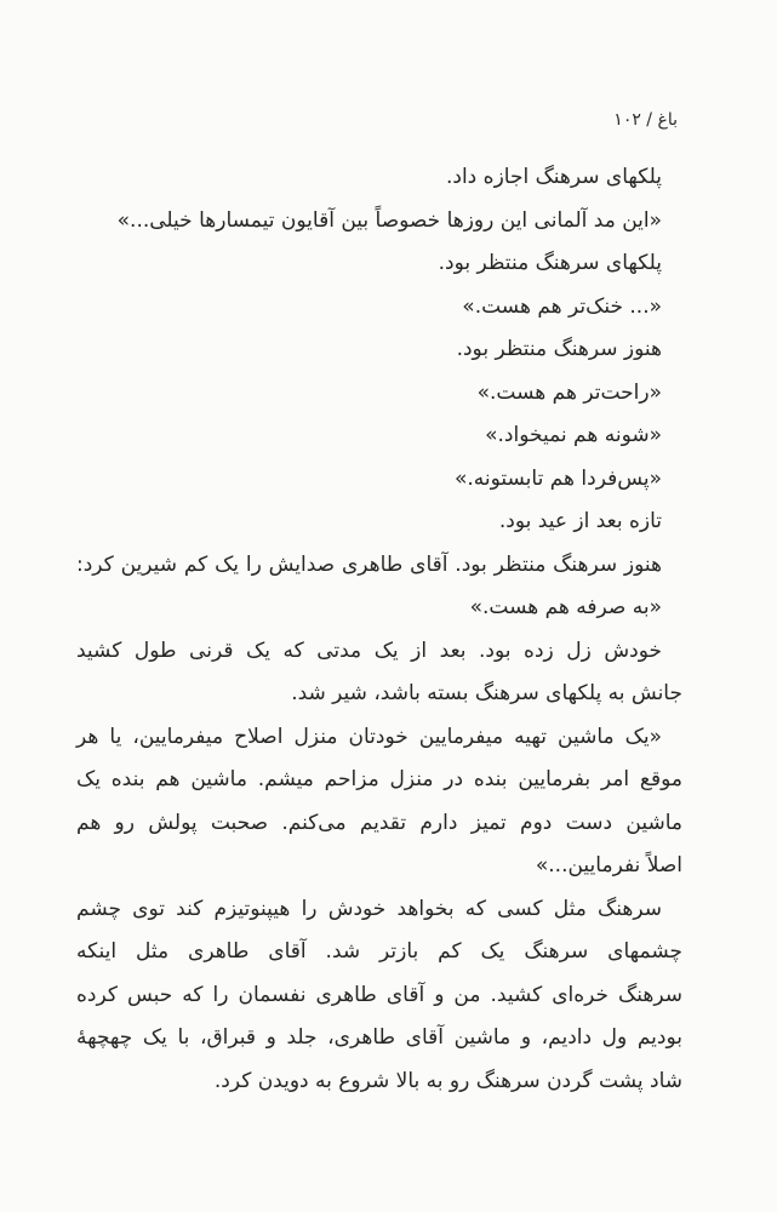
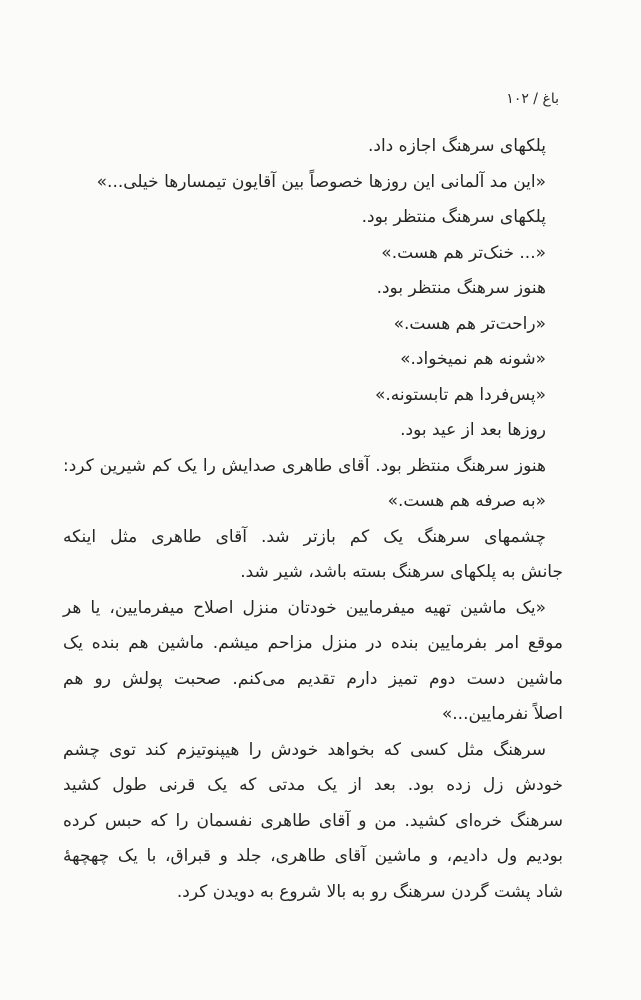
  باغ / ۱۰۲
  پلکهای سرهنگ اجازه داد.
  «این مد آلمانی این روزها خصوصاً بین آقایون تیمسارها خیلی...»
  پلکهای سرهنگ منتظر بود.
  «... خنک‌تر هم هست.»
  هنوز سرهنگ منتظر بود.
  «راحت‌تر هم هست.»
  «شونه هم نمیخواد.»
  «پس‌فردا هم تابستونه.»
- تازه بعد از عید بود.
+ روزها بعد از عید بود.
  هنوز سرهنگ منتظر بود. آقای طاهری صدایش را یک کم شیرین کرد:
  «به صرفه هم هست.»
- خودش زل زده بود. بعد از یک مدتی که یک قرنی طول کشید
+ چشمهای سرهنگ یک کم بازتر شد. آقای طاهری مثل اینکه
  جانش به پلکهای سرهنگ بسته باشد، شیر شد.
  «یک ماشین تهیه میفرمایین خودتان منزل اصلاح میفرمایین، یا هر
  موقع امر بفرمایین بنده در منزل مزاحم میشم. ماشین هم بنده یک
  ماشین دست دوم تمیز دارم تقدیم می‌کنم. صحبت پولش رو هم
  اصلاً نفرمایین...»
  سرهنگ مثل کسی که بخواهد خودش را هیپنوتیزم کند توی چشم
- چشمهای سرهنگ یک کم بازتر شد. آقای طاهری مثل اینکه
+ خودش زل زده بود. بعد از یک مدتی که یک قرنی طول کشید
  سرهنگ خره‌ای کشید. من و آقای طاهری نفسمان را که حبس کرده
  بودیم ول دادیم، و ماشین آقای طاهری، جلد و قبراق، با یک چهچهۀ
  شاد پشت گردن سرهنگ رو به بالا شروع به دویدن کرد.
